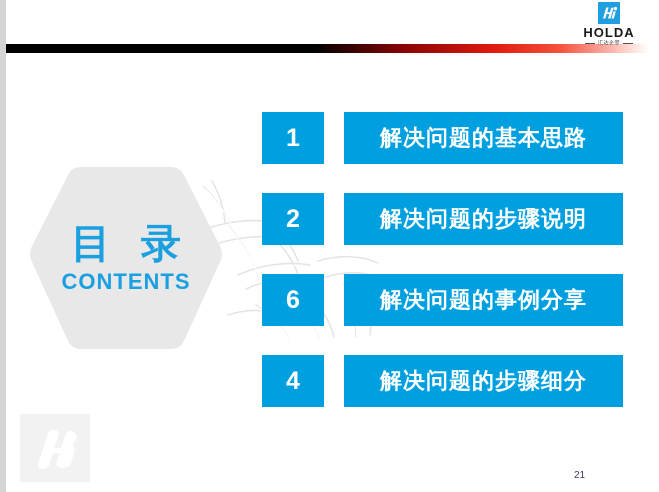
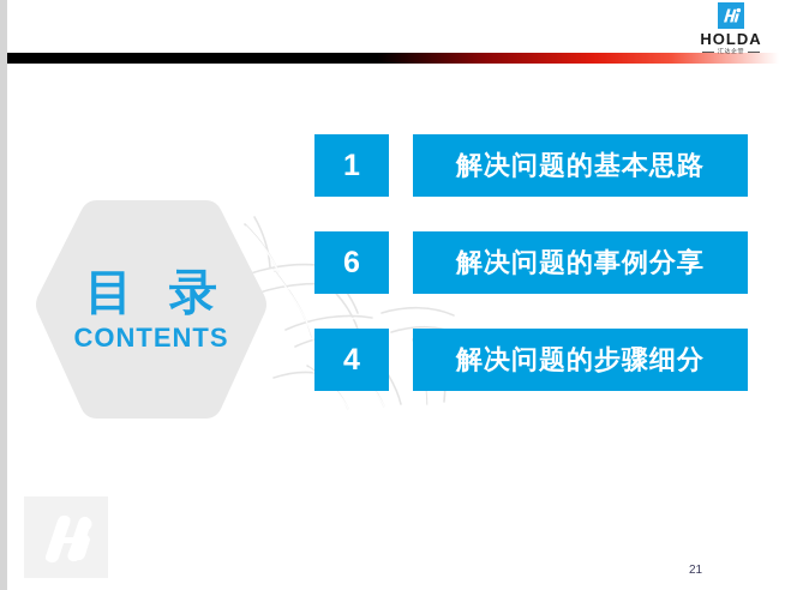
  HOLDA
  目 录
  CONTENTS
  1
  解决问题的基本思路
- 2
- 解决问题的步骤说明
  6
  解决问题的事例分享
  4
  解决问题的步骤细分
  21
